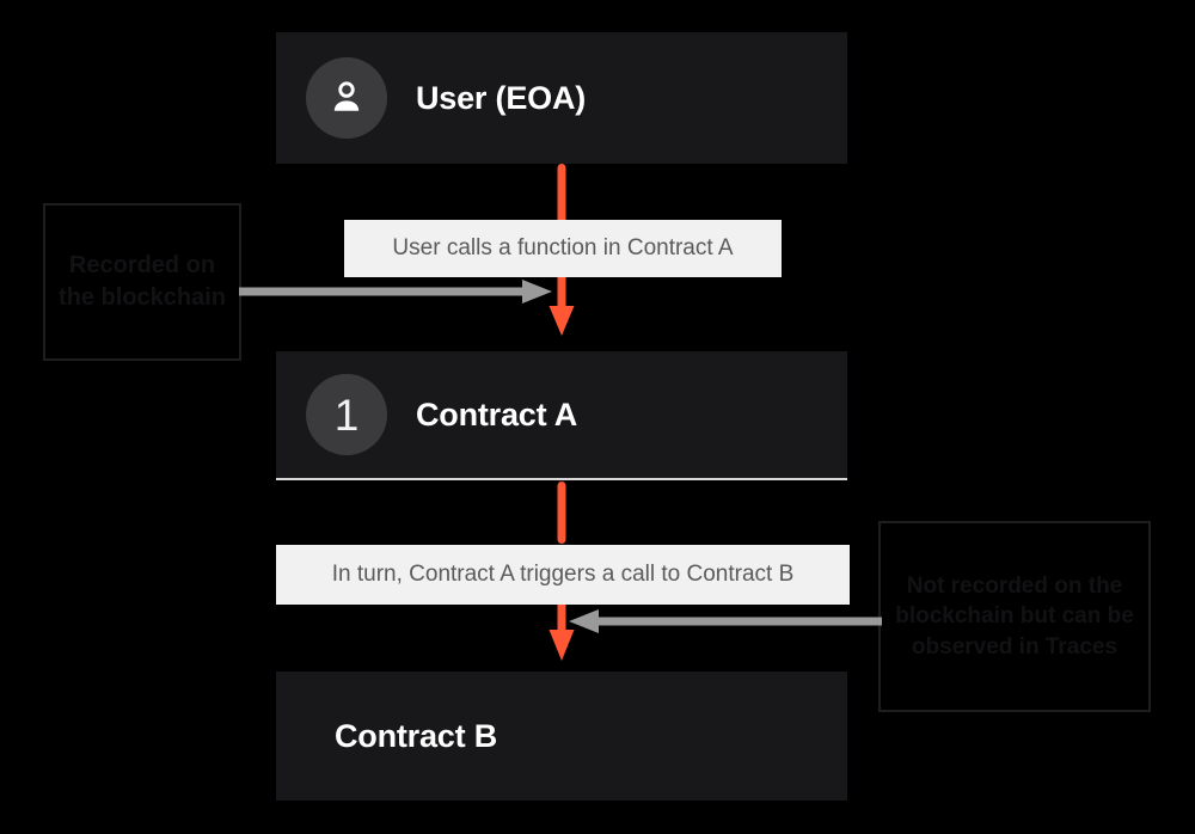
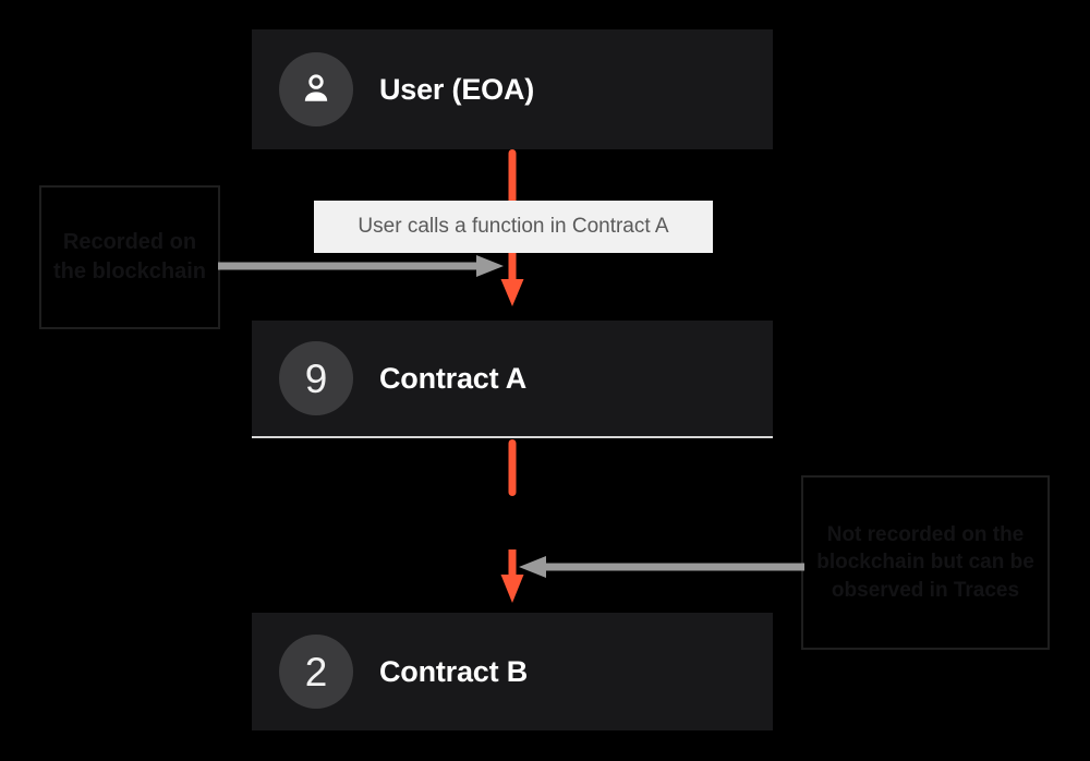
  User (EOA)
- 1
+ 9
  Contract A
+ 2
  Contract B
  User calls a function in Contract A
- In turn, Contract A triggers a call to Contract B
